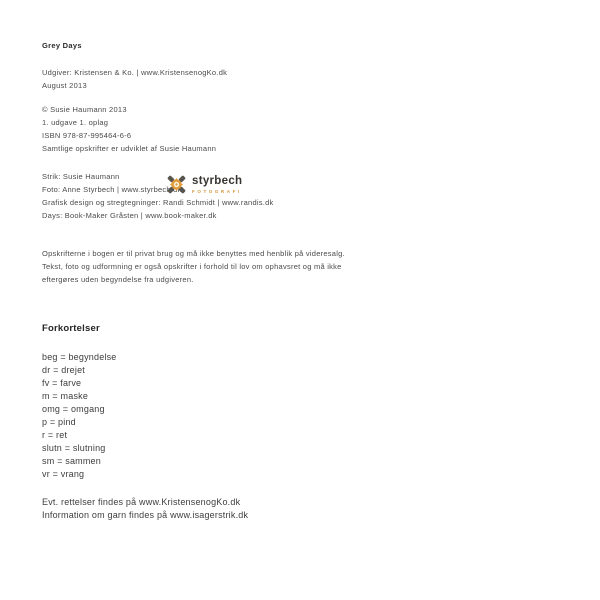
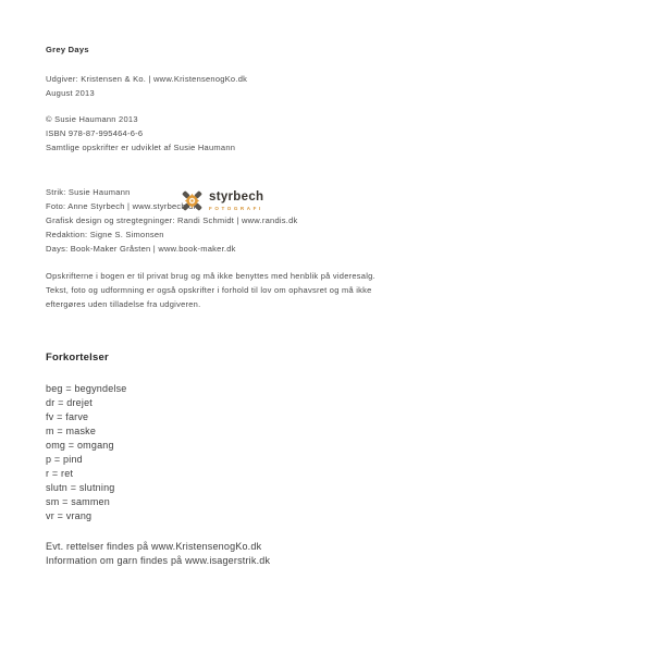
  Grey Days
  Udgiver: Kristensen & Ko. | www.KristensenogKo.dk
  August 2013
  © Susie Haumann 2013
- 1. udgave 1. oplag
  ISBN 978-87-995464-6-6
  Samtlige opskrifter er udviklet af Susie Haumann
  Strik: Susie Haumann
  Foto: Anne Styrbech | www.styrbecd
  Grafisk design og stregtegninger: Randi Schmidt | www.randis.dk
+ Redaktion: Signe S. Simonsen
  Days: Book-Maker Gråsten | www.book-maker.dk
  styrbech
  Opskrifterne i bogen er til privat brug og må ikke benyttes med henblik på videresalg.
  Tekst, foto og udformning er også opskrifter i forhold til lov om ophavsret og må ikke
- eftergøres uden begyndelse fra udgiveren.
+ eftergøres uden tilladelse fra udgiveren.
  Forkortelser
  beg = begyndelse
  dr = drejet
  fv = farve
  m = maske
  omg = omgang
  p = pind
  r = ret
  slutn = slutning
  sm = sammen
  vr = vrang
  Evt. rettelser findes på www.KristensenogKo.dk
  Information om garn findes på www.isagerstrik.dk
